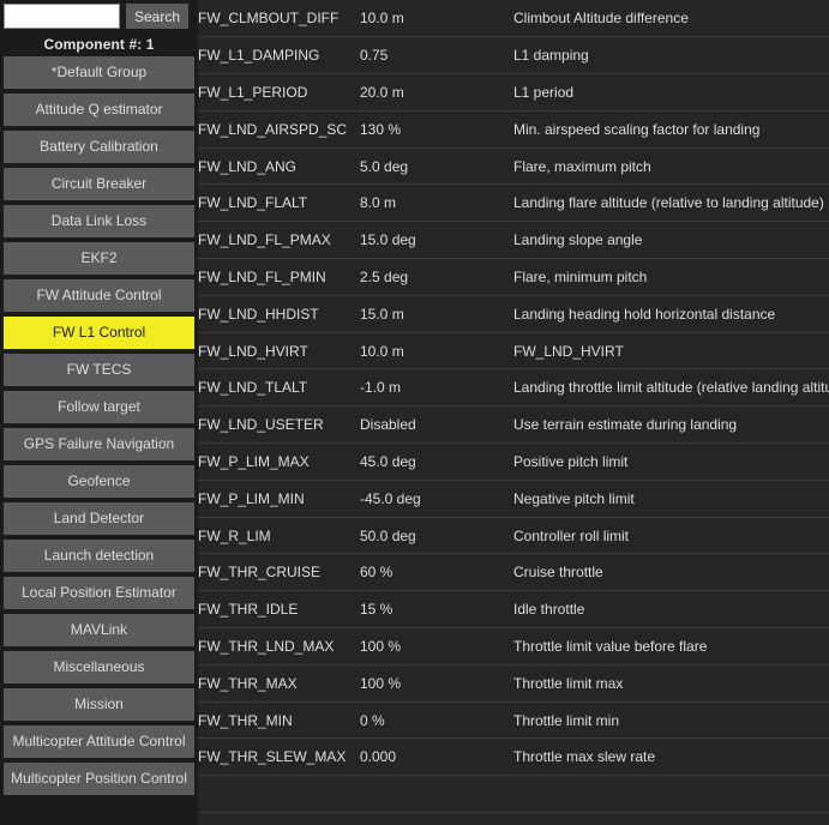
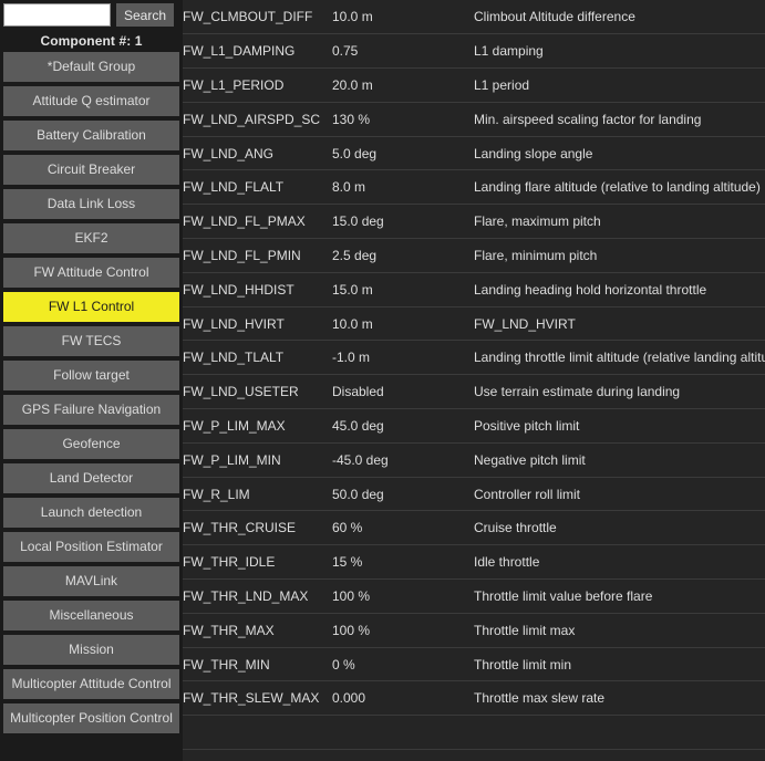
  Search
  Component #: 1
  *Default Group
  Attitude Q estimator
  Battery Calibration
  Circuit Breaker
  Data Link Loss
  EKF2
  FW Attitude Control
  FW L1 Control
  FW TECS
  Follow target
  GPS Failure Navigation
  Geofence
  Land Detector
  Launch detection
  Local Position Estimator
  MAVLink
  Miscellaneous
  Mission
  Multicopter Attitude Control
  Multicopter Position Control
  FW_CLMBOUT_DIFF	10.0 m	Climbout Altitude difference
  FW_L1_DAMPING	0.75	L1 damping
  FW_L1_PERIOD	20.0 m	L1 period
  FW_LND_AIRSPD_SC	130 %	Min. airspeed scaling factor for landing
- FW_LND_ANG	5.0 deg	Flare, maximum pitch
+ FW_LND_ANG	5.0 deg	Landing slope angle
  FW_LND_FLALT	8.0 m	Landing flare altitude (relative to landing altitude)
- FW_LND_FL_PMAX	15.0 deg	Landing slope angle
+ FW_LND_FL_PMAX	15.0 deg	Flare, maximum pitch
  FW_LND_FL_PMIN	2.5 deg	Flare, minimum pitch
- FW_LND_HHDIST	15.0 m	Landing heading hold horizontal distance
+ FW_LND_HHDIST	15.0 m	Landing heading hold horizontal throttle
  FW_LND_HVIRT	10.0 m	FW_LND_HVIRT
  FW_LND_TLALT	-1.0 m	Landing throttle limit altitude (relative landing altit
  FW_LND_USETER	Disabled	Use terrain estimate during landing
  FW_P_LIM_MAX	45.0 deg	Positive pitch limit
  FW_P_LIM_MIN	-45.0 deg	Negative pitch limit
  FW_R_LIM	50.0 deg	Controller roll limit
  FW_THR_CRUISE	60 %	Cruise throttle
  FW_THR_IDLE	15 %	Idle throttle
  FW_THR_LND_MAX	100 %	Throttle limit value before flare
  FW_THR_MAX	100 %	Throttle limit max
  FW_THR_MIN	0 %	Throttle limit min
  FW_THR_SLEW_MAX	0.000	Throttle max slew rate
